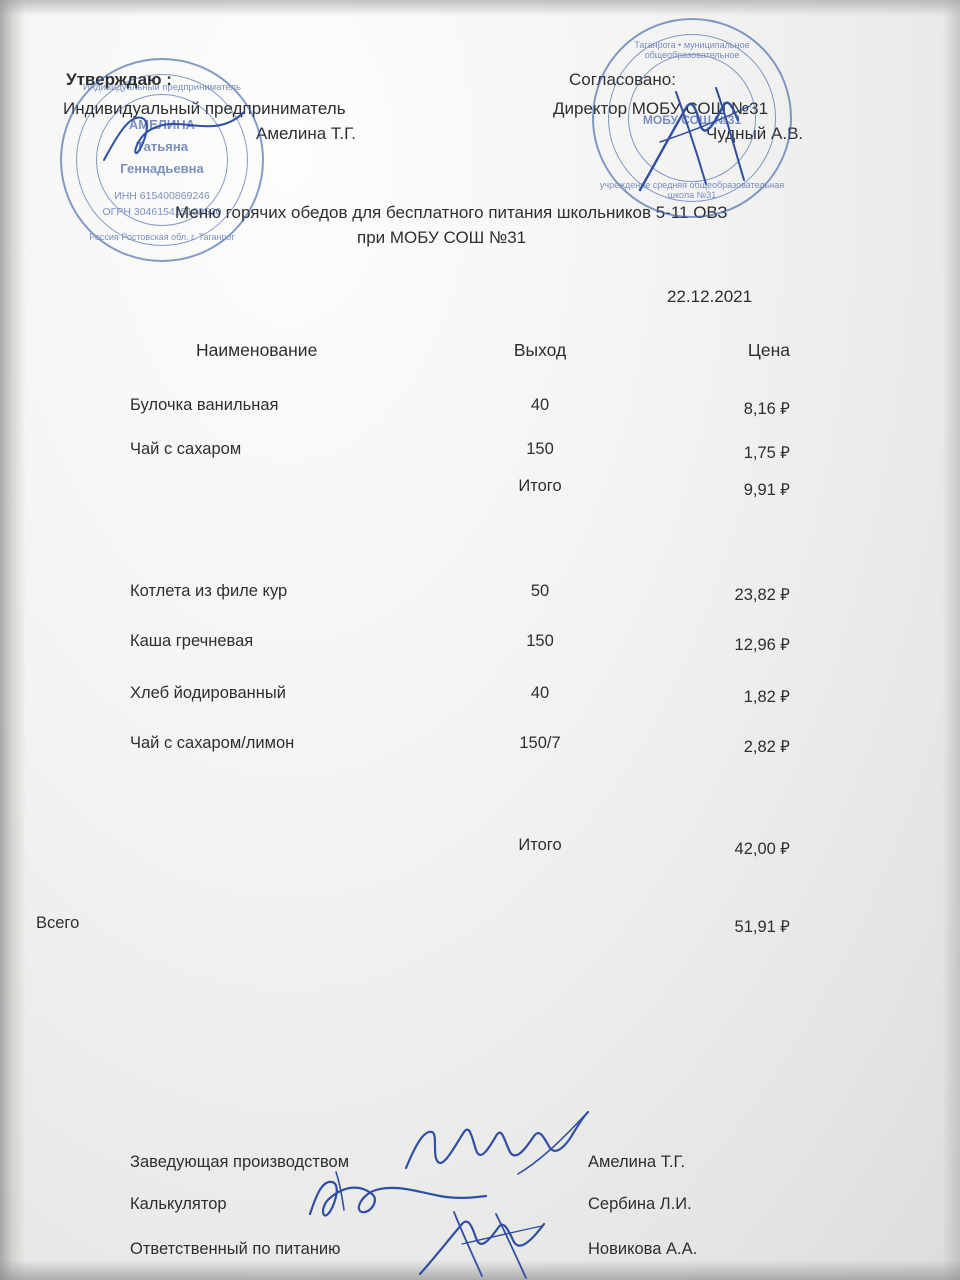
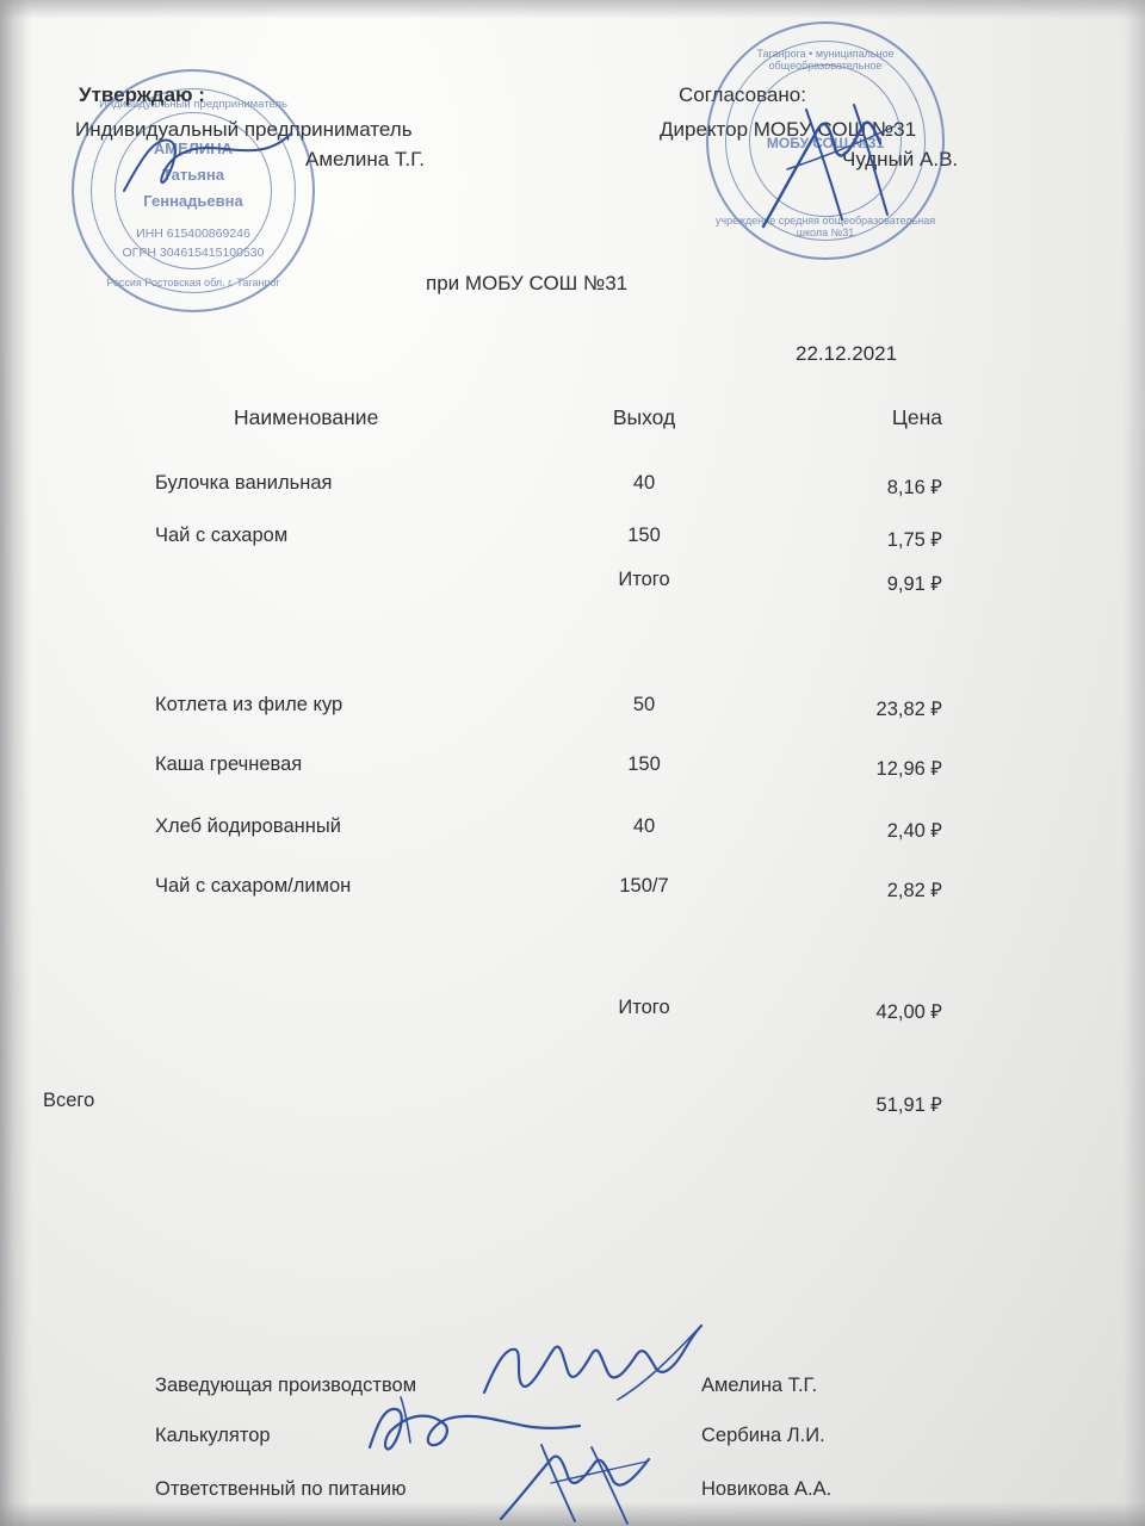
  Утверждаю :
  Индивидуальный предприниматель
  Амелина Т.Г.
  Согласовано:
  Директор МОБУ СОШ №31
  Чуный А.В.
- Меню горячих обедов для бесплатного питания школьников 5-11 ОВЗ
  при МОБУ СОШ №31
  22.12.2021
  Наименование
  Выход
  Цена
  Булочка ванильная
  40
  8,16 ₽
  Чай с сахаром
  150
  1,75 ₽
  Итого
  9,91 ₽
  Котлета из филе кур
  50
  23,82 ₽
  Каша гречневая
  150
  12,96 ₽
  Хлеб йодированный
  40
- 1,82 ₽
+ 2,40 ₽
  Чай с сахаром/лимон
  150/7
  2,82 ₽
  Итого
  42,00 ₽
  Всего
  51,91 ₽
  Заведующая производством
  Амелина Т.Г.
  Калькулятор
  Сербина Л.И.
  Ответственный по питанию
  Новикова А.А.
  Татьяна
  Геннадьевна
  ИНН 615400869246
  ОГРН 304615415100530
  Индивидуальный предприниматель
  Россия Ростовская обл. г. Таганрог
  Таганрога • муниципальное общеобразовательное
  МОБУОШ №3
  учреждене средняя общеобразовательная школа №31
